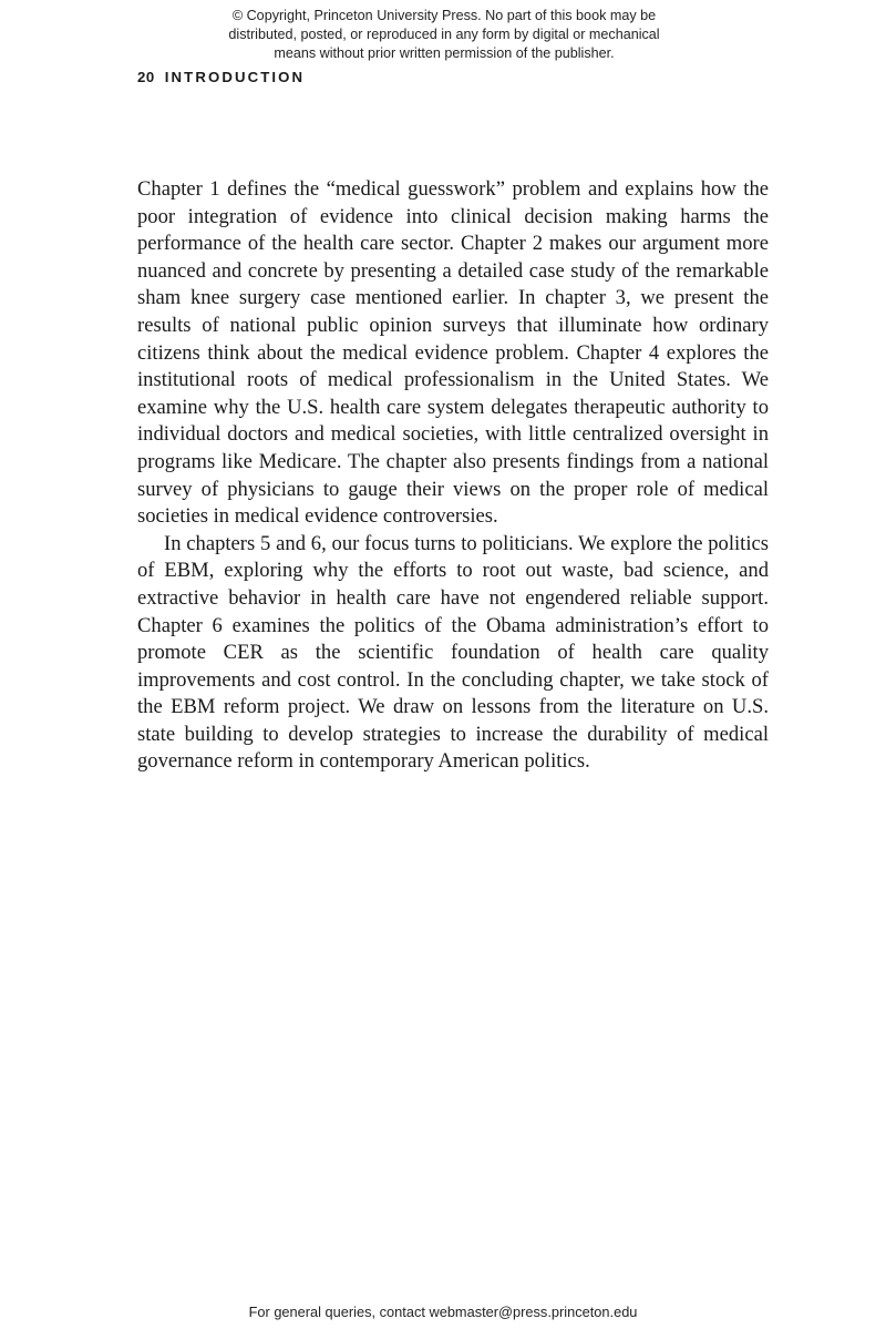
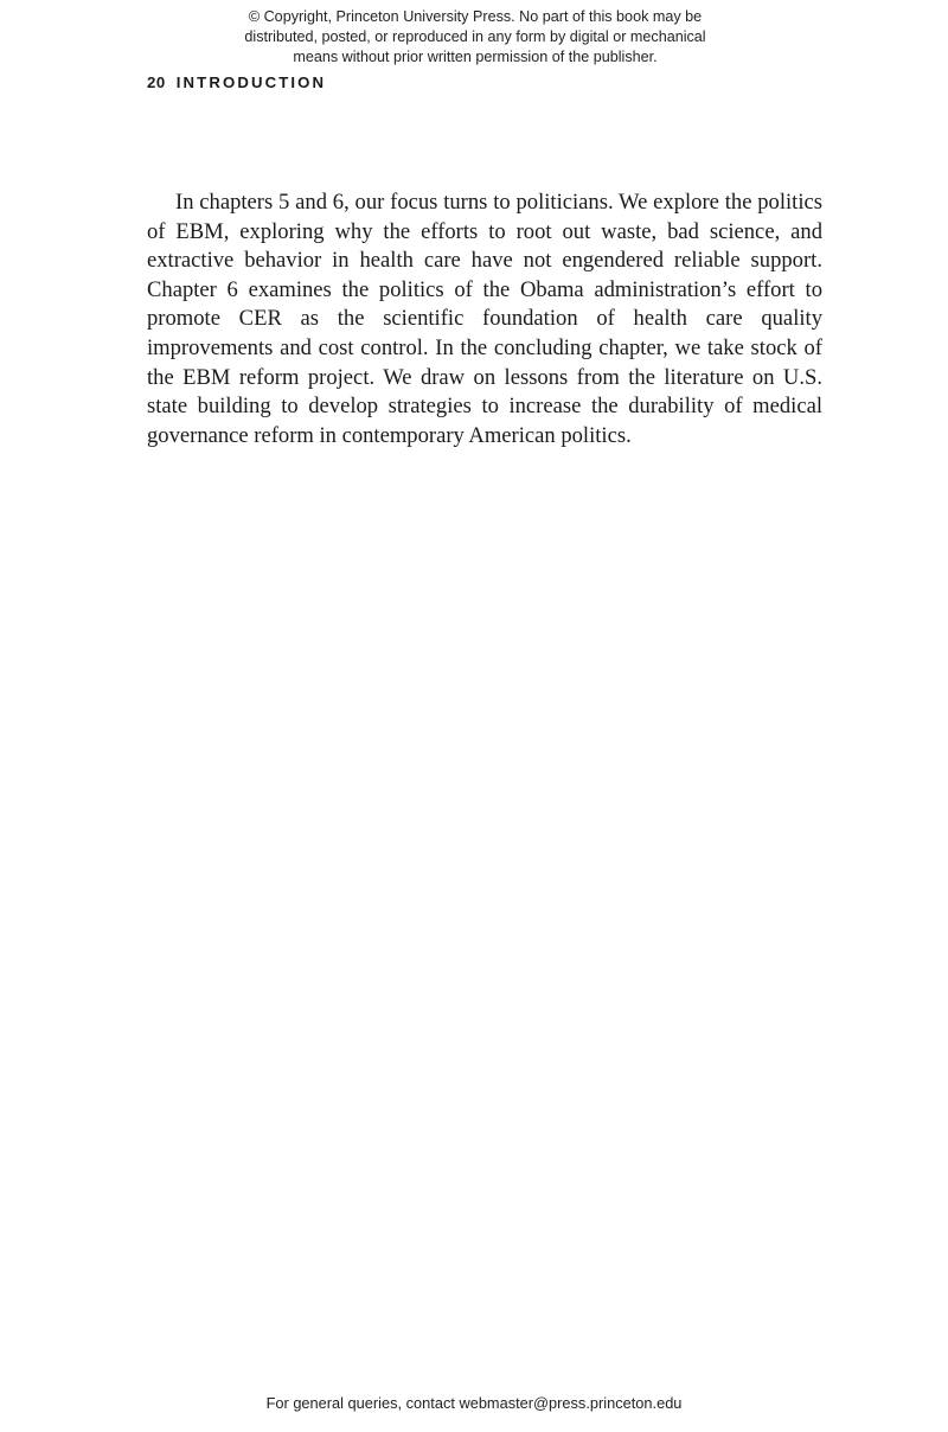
  © Copyright, Princeton University Press. No part of this book may be
  distributed, posted, or reproduced in any form by digital or mechanical
  means without prior written permission of the publisher.
  20 INTRODUCTION
- Chapter 1 defines the “medical guesswork” problem and explains how the poor integration of evidence into clinical decision making harms the performance of the health care sector. Chapter 2 makes our argument more nuanced and concrete by presenting a detailed case study of the remarkable sham knee surgery case mentioned earlier. In chapter 3, we present the results of national public opinion surveys that illuminate how ordinary citizens think about the medical evidence problem. Chapter 4 explores the institutional roots of medical professionalism in the United States. We examine why the U.S. health care system delegates therapeutic authority to individual doctors and medical societies, with little centralized oversight in programs like Medicare. The chapter also presents findings from a national survey of physicians to gauge their views on the proper role of medical societies in medical evidence controversies.
  In chapters 5 and 6, our focus turns to politicians. We explore the politics of EBM, exploring why the efforts to root out waste, bad science, and extractive behavior in health care have not engendered reliable support. Chapter 6 examines the politics of the Obama administration’s effort to promote CER as the scientific foundation of health care quality improvements and cost control. In the concluding chapter, we take stock of the EBM reform project. We draw on lessons from the literature on U.S. state building to develop strategies to increase the durability of medical governance reform in contemporary American politics.
  For general queries, contact webmaster@press.princeton.edu
